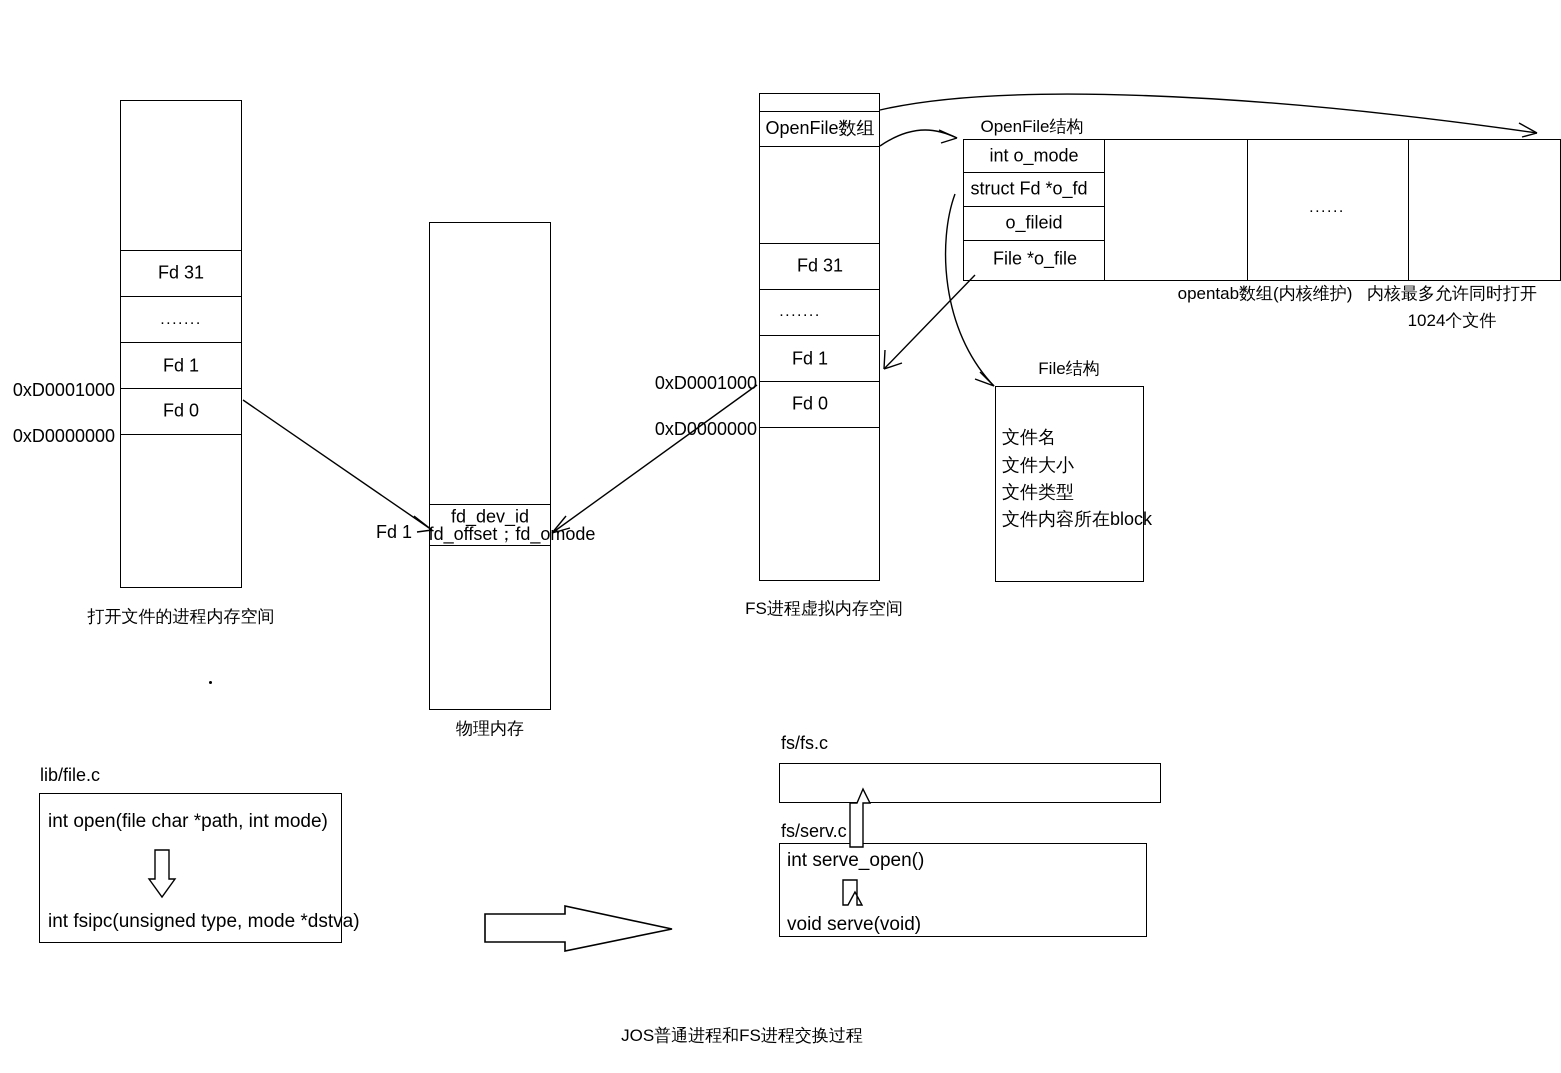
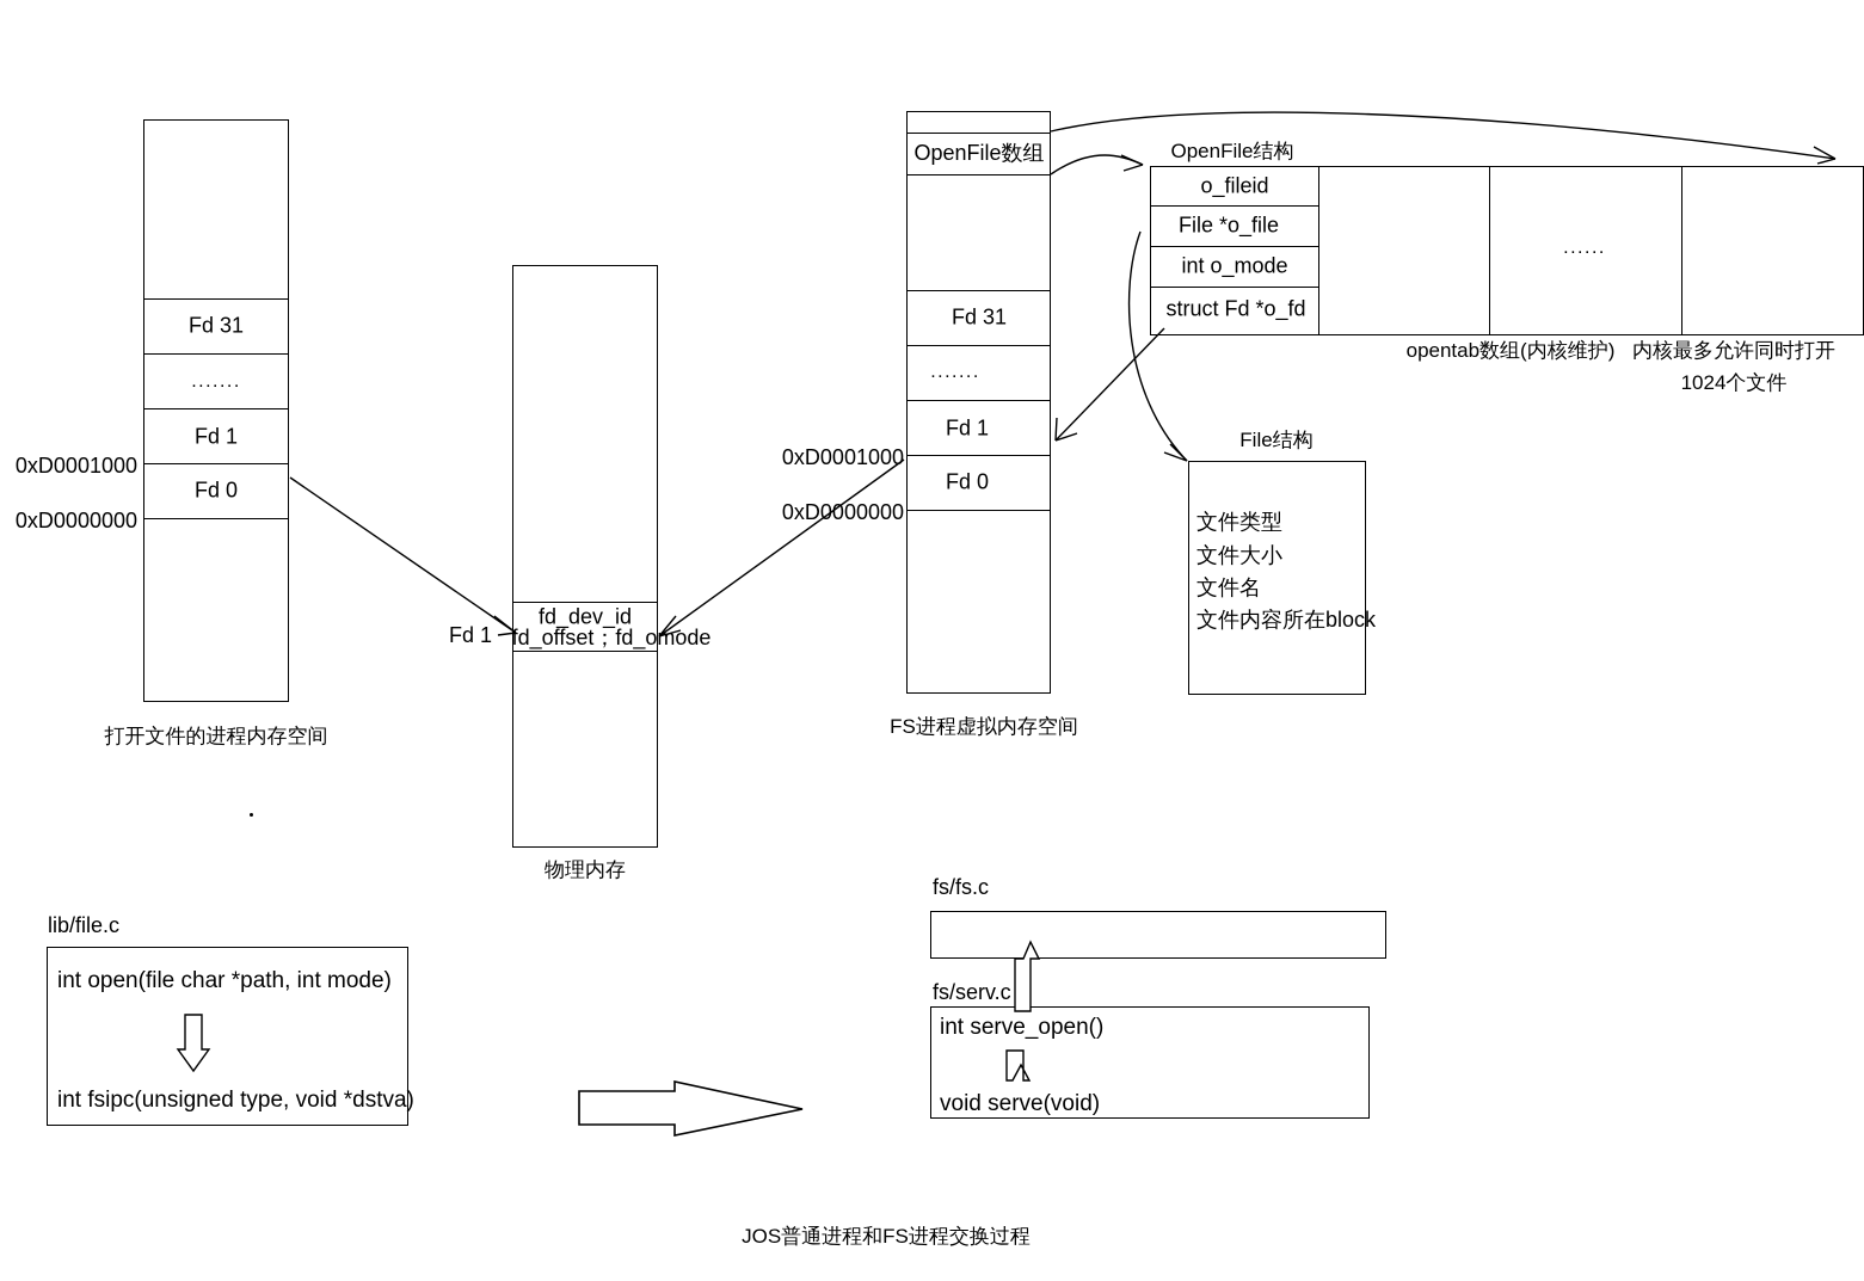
  Fd 31
  .......
  Fd 1
  Fd 0
  0xD0001000
  0xD0000000
  打开文件的进程内存空间
  fd_dev_id
  fd_offset；fd_omode
  Fd 1
  物理内存
  OpenFile数组
  Fd 31
  .......
  Fd 1
  Fd 0
  0xD0001000
  0xD0000000
  FS进程虚拟内存空间
  OpenFile结构
- int o_mode
+ o_fileid
- struct Fd *o_fd
+ File *o_file
- o_fileid
+ int o_mode
- File *o_file
+ struct Fd *o_fd
  ......
  opentab数组(内核维护)
  内核最多允许同时打开
  1024个文件
  File结构
- 文件名
+ 文件类型
  文件大小
- 文件类型
+ 文件名
  文件内容所在block
  lib/file.c
  int open(file char *path, int mode)
- int fsipc(unsigned type, mode *dstva)
+ int fsipc(unsigned type, void *dstva)
  fs/fs.c
  fs/serv.c
  int serve_open()
  void serve(void)
  JOS普通进程和FS进程交换过程
